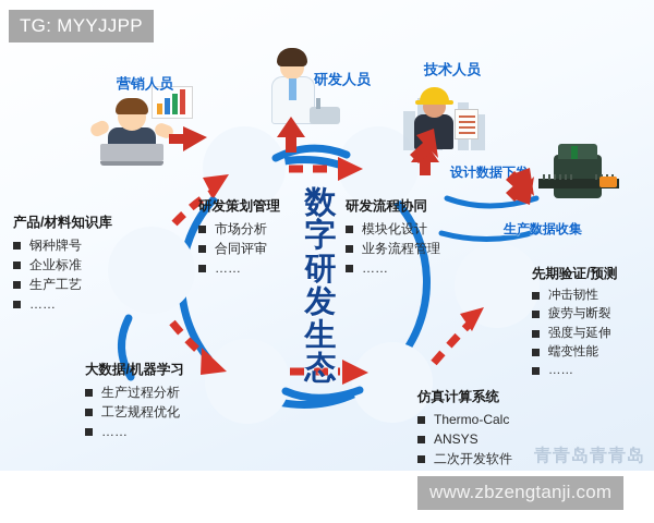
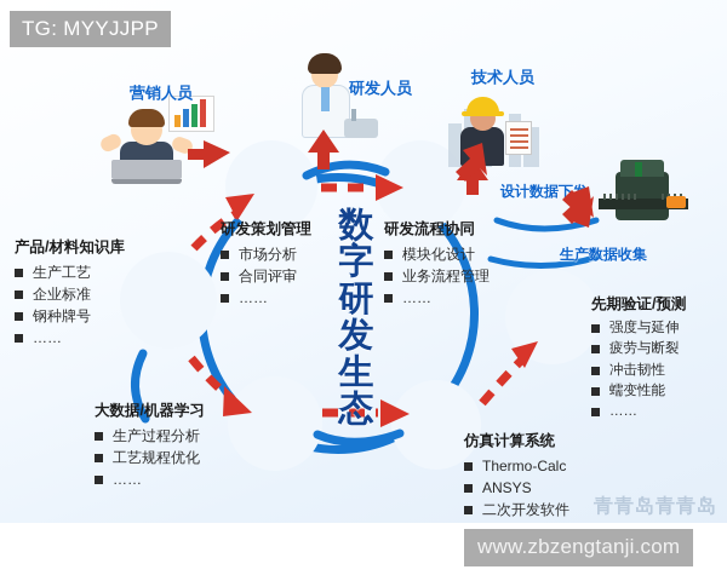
  TG: MYYJJPP
  数
  字
  研
  发
  生
  态
  营销人员
  研发人员
  技术人员
  设计数据下
  生产数据收集
  产品/材料知识库
- 钢种牌号
+ 生产工艺
  企业标准
- 生产工艺
+ 钢种牌号
  ……
  研发策划管理
  市场分析
  合同评审
  ……
  研发流程协同
  模块化设计
  业务流程管理
  ……
  先期验证/预测
- 冲击韧性
+ 强度与延伸
  疲劳与断裂
- 强度与延伸
+ 冲击韧性
  蠕变性能
  ……
  大数据/机器学习
  生产过程分析
  工艺规程优化
  ……
  仿真计算系统
  Thermo-Calc
  ANSYS
  二次开发软件
  青青岛青青岛
  www.zbzengtanji.com
